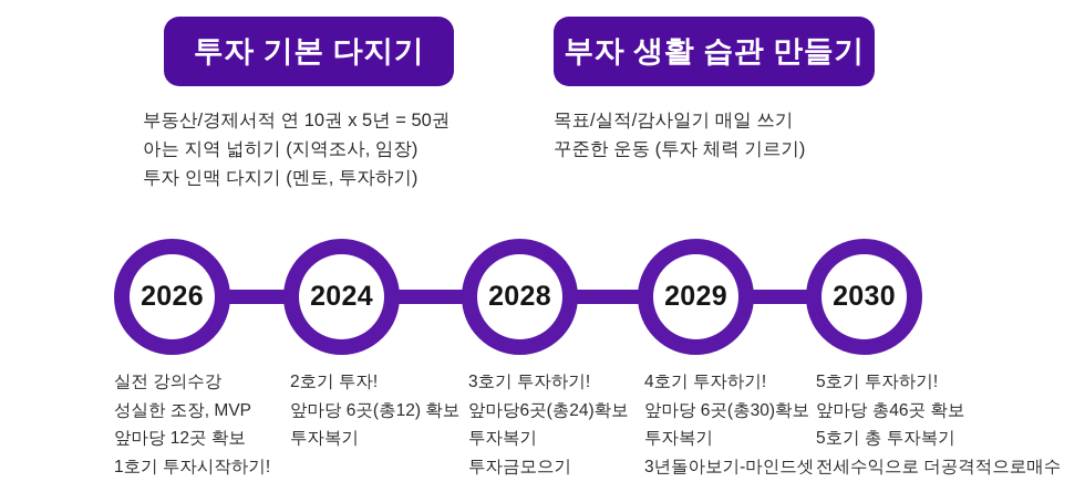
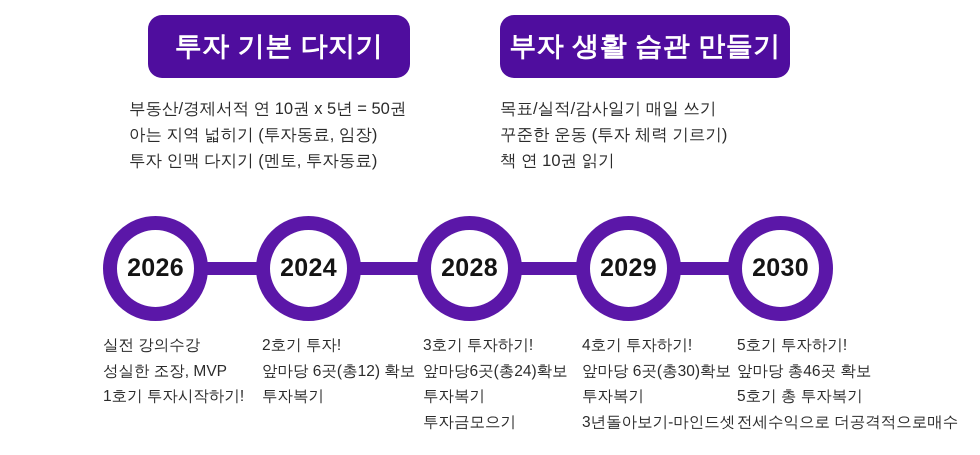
  투자 기본 다지기
  부자 생활 습관 만들기
  부동산/경제서적 연 10권 x 5년 = 50권
- 아는 지역 넓히기 (지역조사, 임장)
+ 아는 지역 넓히기 (투자동료, 임장)
- 투자 인맥 다지기 (멘토, 투자하기)
+ 투자 인맥 다지기 (멘토, 투자동료)
  목표/실적/감사일기 매일 쓰기
  꾸준한 운동 (투자 체력 기르기)
+ 책 연 10권 읽기
  2026
  2024
  2028
  2029
  2030
  실전 강의수강
  성실한 조장, MVP
- 앞마당 12곳 확보
  1호기 투자시작하기!
  2호기 투자!
  앞마당 6곳(총12) 확보
  투자복기
  3호기 투자하기!
  앞마당6곳(총24)확보
  투자복기
  투자금모으기
  4호기 투자하기!
  앞마당 6곳(총30)확보
  투자복기
  3년돌아보기-마인드셋
  5호기 투자하기!
  앞마당 총46곳 확보
  5호기 총 투자복기
  전세수익으로 더공격적으로매수
